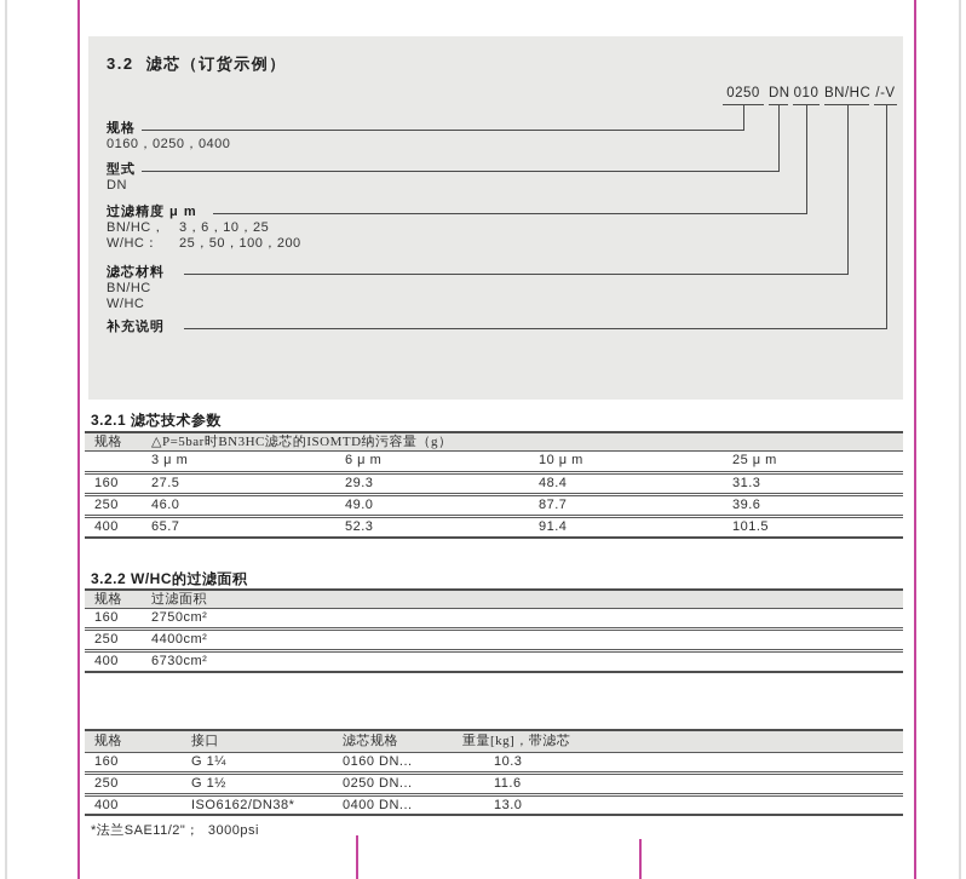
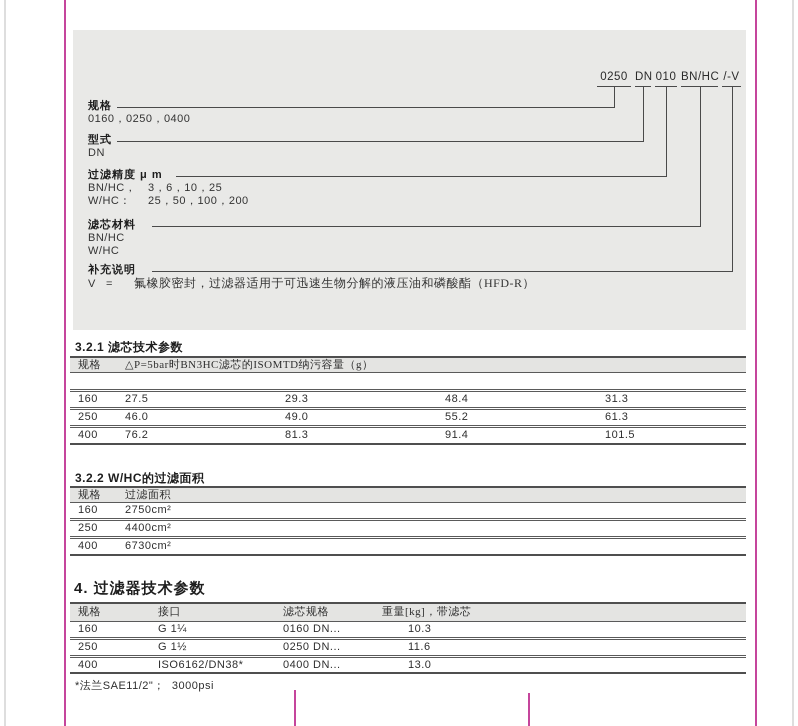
- 3.2 滤芯（订货示例）
  0250
  DN
  010
  BN/HC
  /-V
  规格
  0160，0250，0400
  型式
  DN
  过滤精度 μ m
  BN/HC， 3，6，10，25
  W/HC： 25，50，100，200
  滤芯材料
  BN/HC
  W/HC
  补充说明
+ V = 氟橡胶密封，过滤器适用于可迅速生物分解的液压油和磷酸酯（HFD-R）
  3.2.1 滤芯技术参数
  规格
  △P=5bar时BN3HC滤芯的ISOMTD纳污容量（g）
- 3 μ m
- 6 μ m
- 10 μ m
- 25 μ m
  160
  27.5
  29.3
  48.4
  31.3
  250
  46.0
  49.0
- 87.7
+ 55.2
- 39.6
+ 61.3
  400
- 65.7
+ 76.2
- 52.3
+ 81.3
  91.4
  101.5
  3.2.2 W/HC的过滤面积
  规格
  过滤面积
  160
  2750cm²
  250
  4400cm²
  400
  6730cm²
+ 4. 过滤器技术参数
  规格
  接口
  滤芯规格
  重量[kg]，带滤芯
  160
  G 1¼
  0160 DN...
  10.3
  250
  G 1½
  0250 DN...
  11.6
  400
  ISO6162/DN38*
  0400 DN...
  13.0
  *法兰SAE11/2"； 3000psi
